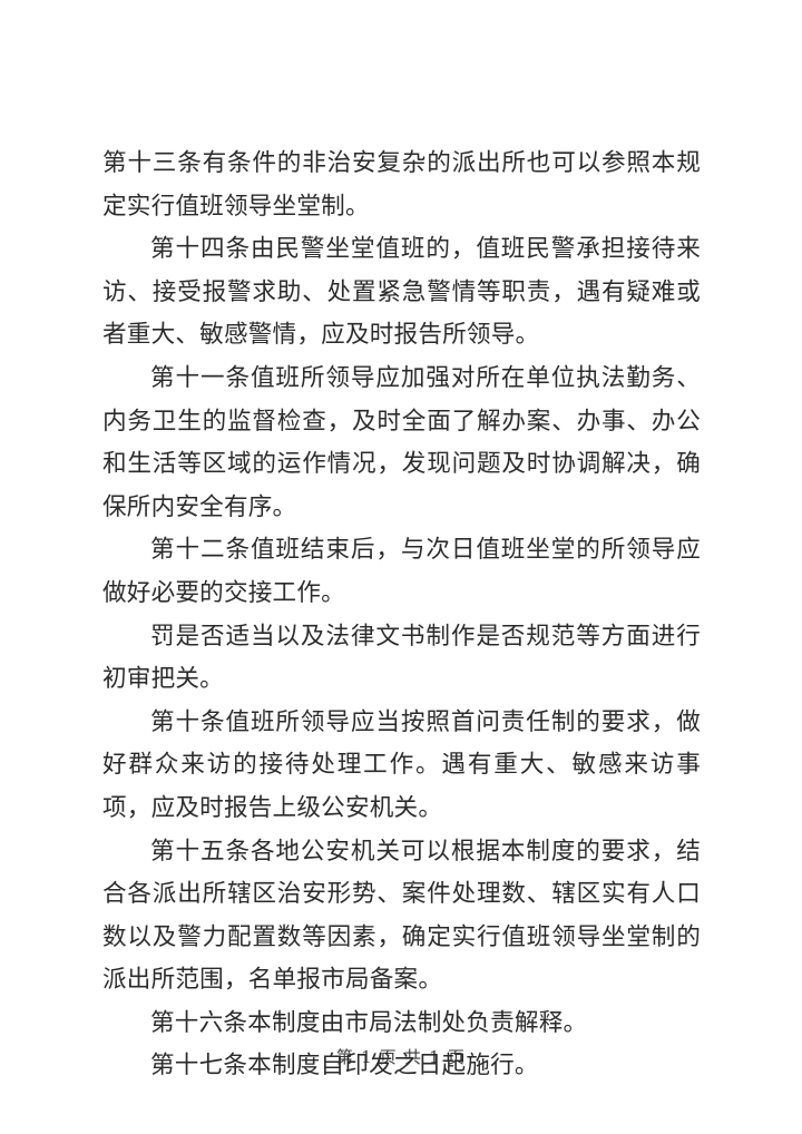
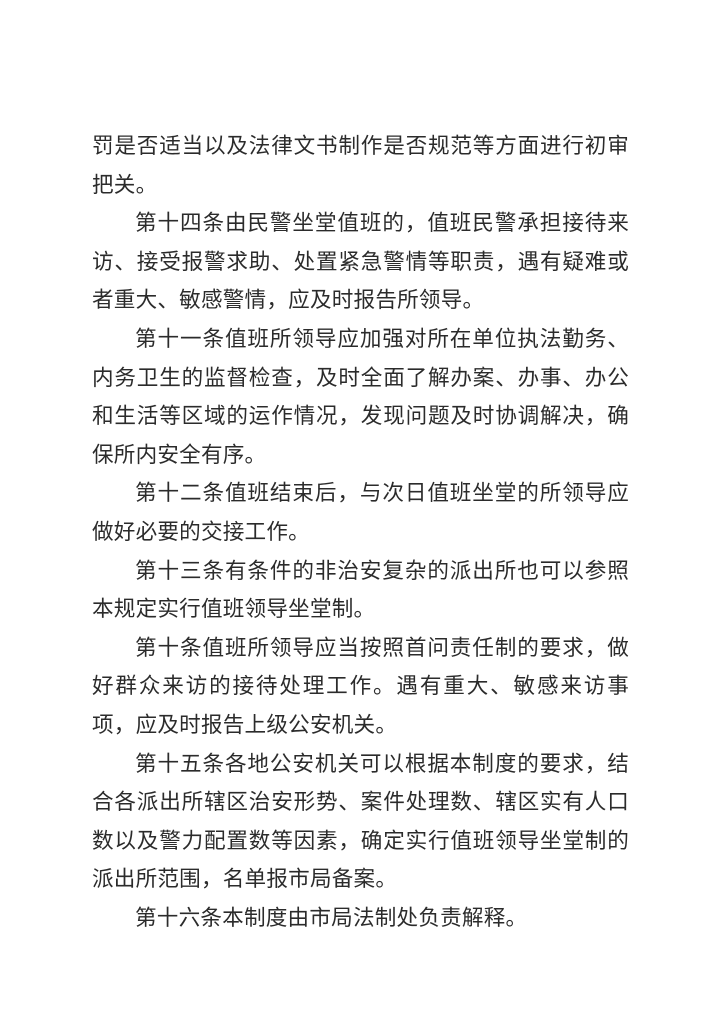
- 第十三条有条件的非治安复杂的派出所也可以参照本规定实行值班领导坐堂制。
+ 罚是否适当以及法律文书制作是否规范等方面进行初审把关。
  第十四条由民警坐堂值班的，值班民警承担接待来访、接受报警求助、处置紧急警情等职责，遇有疑难或者重大、敏感警情，应及时报告所领导。
  第十一条值班所领导应加强对所在单位执法勤务、内务卫生的监督检查，及时全面了解办案、办事、办公和生活等区域的运作情况，发现问题及时协调解决，确保所内安全有序。
  第十二条值班结束后，与次日值班坐堂的所领导应做好必要的交接工作。
- 罚是否适当以及法律文书制作是否规范等方面进行初审把关。
+ 第十三条有条件的非治安复杂的派出所也可以参照本规定实行值班领导坐堂制。
  第十条值班所领导应当按照首问责任制的要求，做好群众来访的接待处理工作。遇有重大、敏感来访事项，应及时报告上级公安机关。
  第十五条各地公安机关可以根据本制度的要求，结合各派出所辖区治安形势、案件处理数、辖区实有人口数以及警力配置数等因素，确定实行值班领导坐堂制的派出所范围，名单报市局备案。
  第十六条本制度由市局法制处负责解释。
- 第十七条本制度自印发之日起施行。
- 第 1 页 共 1 页
